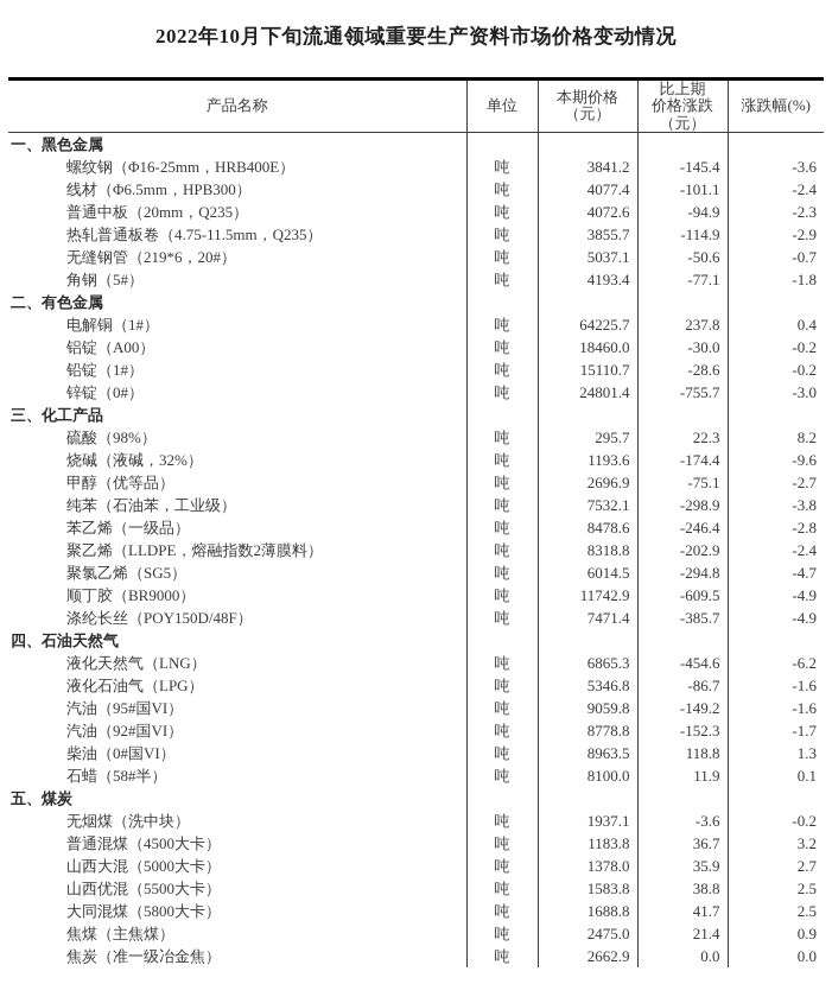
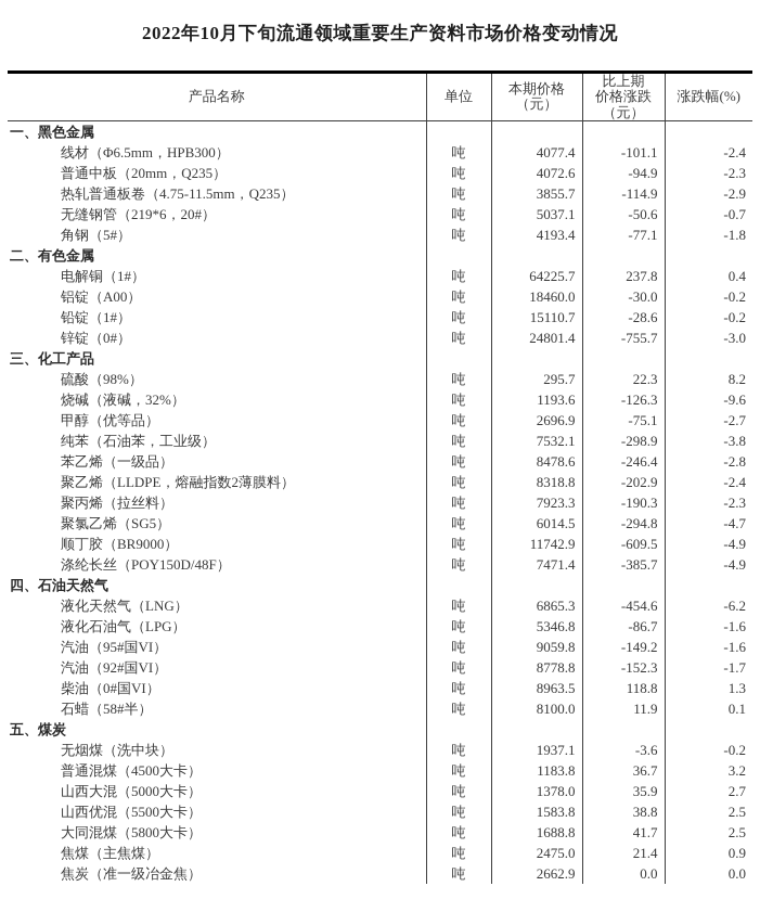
  2022年10月下旬流通领域重要生产资料市场价格变动情况
  产品名称	单位	本期价格 （元）	比上期 价格涨跌 （元）	涨跌幅(%)
  一、黑色金属
- 螺纹钢（Φ16-25mm，HRB400E）	吨	3841.2	-145.4	-3.6
  线材（Φ6.5mm，HPB300）	吨	4077.4	-101.1	-2.4
  普通中板（20mm，Q235）	吨	4072.6	-94.9	-2.3
  热轧普通板卷（4.75-11.5mm，Q235）	吨	3855.7	-114.9	-2.9
  无缝钢管（219*6，20#）	吨	5037.1	-50.6	-0.7
  角钢（5#）	吨	4193.4	-77.1	-1.8
  二、有色金属
  电解铜（1#）	吨	64225.7	237.8	0.4
  铝锭（A00）	吨	18460.0	-30.0	-0.2
  铅锭（1#）	吨	15110.7	-28.6	-0.2
  锌锭（0#）	吨	24801.4	-755.7	-3.0
  三、化工产品
  硫酸（98%）	吨	295.7	22.3	8.2
- 烧碱（液碱，32%）	吨	1193.6	-174.4	-9.6
+ 烧碱（液碱，32%）	吨	1193.6	-126.3	-9.6
  甲醇（优等品）	吨	2696.9	-75.1	-2.7
  纯苯（石油苯，工业级）	吨	7532.1	-298.9	-3.8
  苯乙烯（一级品）	吨	8478.6	-246.4	-2.8
  聚乙烯（LLDPE，熔融指数2薄膜料）	吨	8318.8	-202.9	-2.4
+ 聚丙烯（拉丝料）	吨	7923.3	-190.3	-2.3
  聚氯乙烯（SG5）	吨	6014.5	-294.8	-4.7
  顺丁胶（BR9000）	吨	11742.9	-609.5	-4.9
  涤纶长丝（POY150D/48F）	吨	7471.4	-385.7	-4.9
  四、石油天然气
  液化天然气（LNG）	吨	6865.3	-454.6	-6.2
  液化石油气（LPG）	吨	5346.8	-86.7	-1.6
  汽油（95#国VI）	吨	9059.8	-149.2	-1.6
  汽油（92#国VI）	吨	8778.8	-152.3	-1.7
  柴油（0#国VI）	吨	8963.5	118.8	1.3
  石蜡（58#半）	吨	8100.0	11.9	0.1
  五、煤炭
  无烟煤（洗中块）	吨	1937.1	-3.6	-0.2
  普通混煤（4500大卡）	吨	1183.8	36.7	3.2
  山西大混（5000大卡）	吨	1378.0	35.9	2.7
  山西优混（5500大卡）	吨	1583.8	38.8	2.5
  大同混煤（5800大卡）	吨	1688.8	41.7	2.5
  焦煤（主焦煤）	吨	2475.0	21.4	0.9
  焦炭（准一级冶金焦）	吨	2662.9	0.0	0.0
